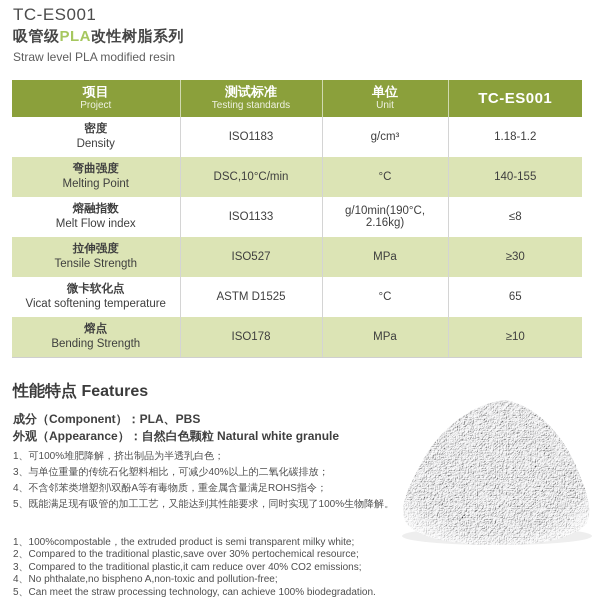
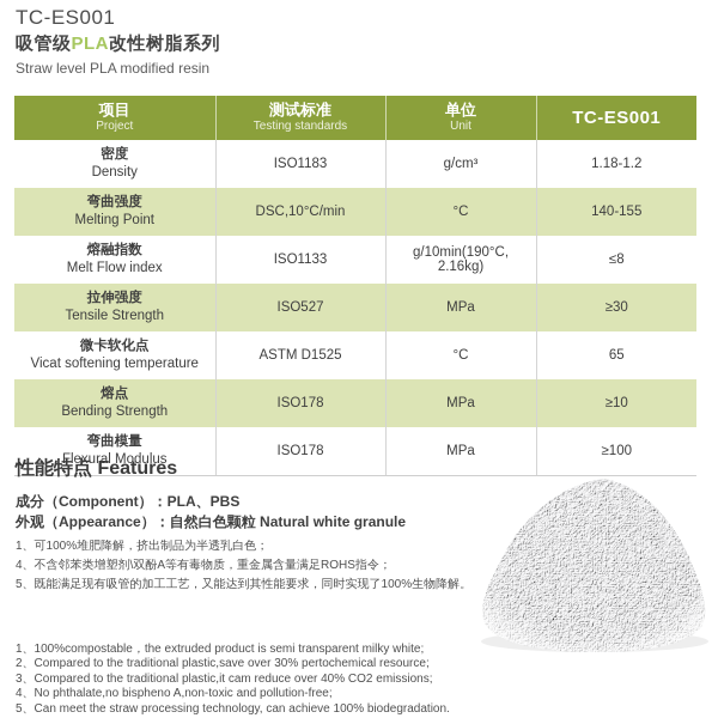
  TC-ES001
  吸管级PLA改性树脂系列
  Straw level PLA modified resin
  项目 Project	测试标准 Testing standards	单位 Unit	TC-ES001
  密度 Density	ISO1183	g/cm³	1.18-1.2
  弯曲强度 Melting Point	DSC,10°C/min	°C	140-155
  熔融指数 Melt Flow index	ISO1133	g/10min(190°C, 2.16kg)	≤8
  拉伸强度 Tensile Strength	ISO527	MPa	≥30
  微卡软化点 Vicat softening temperature	ASTM D1525	°C	65
  熔点 Bending Strength	ISO178	MPa	≥10
+ 弯曲模量 Flexural Modulus	ISO178	MPa	≥100
  性能特点 Features
  成分（Component）：PLA、PBS
  外观（Appearance）：自然白色颗粒 Natural white granule
  1、可100%堆肥降解，挤出制品为半透乳白色；
- 3、与单位重量的传统石化塑料相比，可减少40%以上的二氧化碳排放；
  4、不含邻苯类增塑剂\双酚A等有毒物质，重金属含量满足ROHS指令；
  5、既能满足现有吸管的加工工艺，又能达到其性能要求，同时实现了100%生物降解。
  1、100%compostable，the extruded product is semi transparent milky white;
  2、Compared to the traditional plastic,save over 30% pertochemical resource;
  3、Compared to the traditional plastic,it cam reduce over 40% CO2 emissions;
  4、No phthalate,no bispheno A,non-toxic and pollution-free;
  5、Can meet the straw processing technology, can achieve 100% biodegradation.
